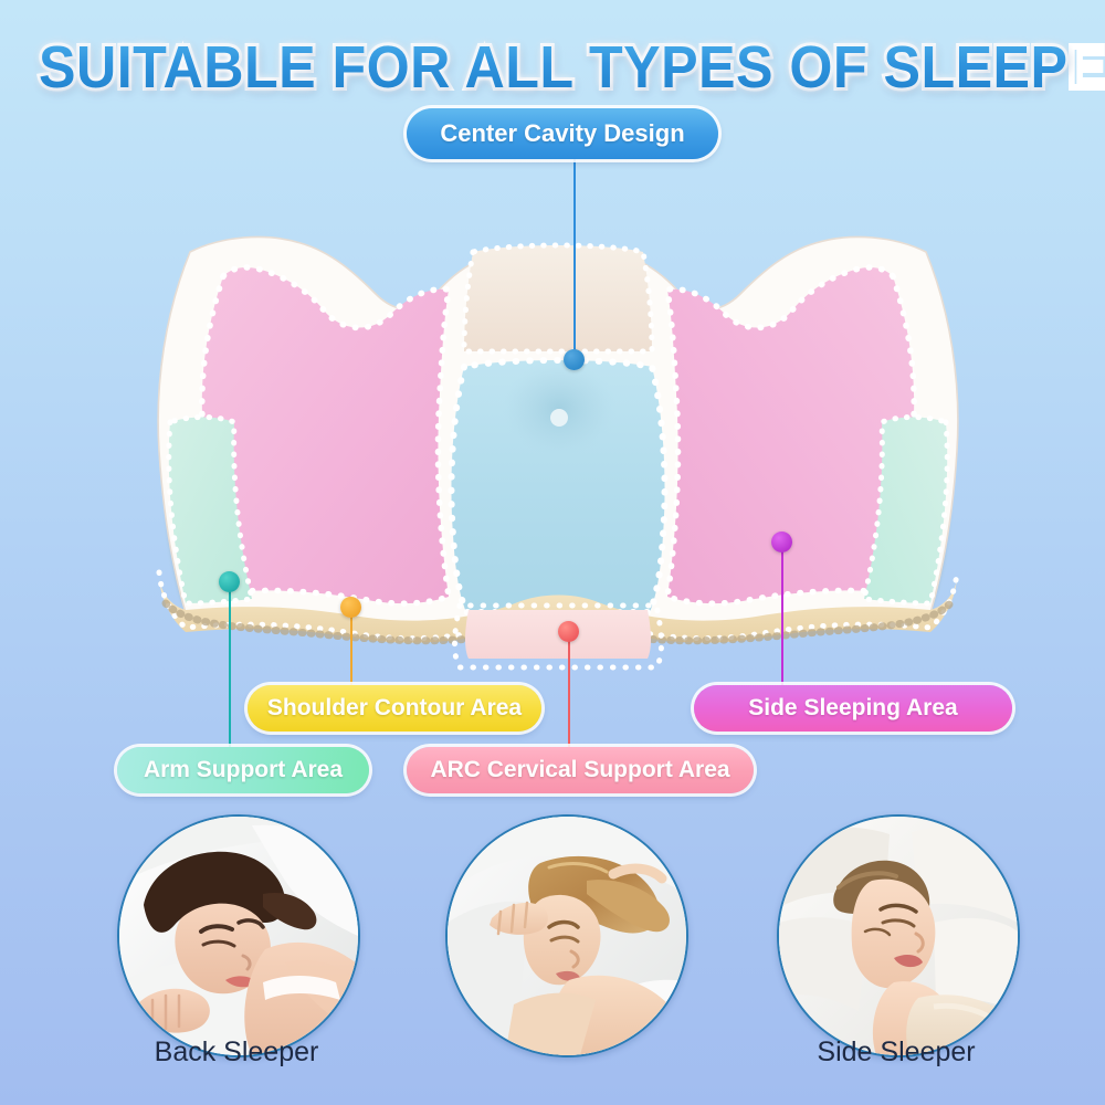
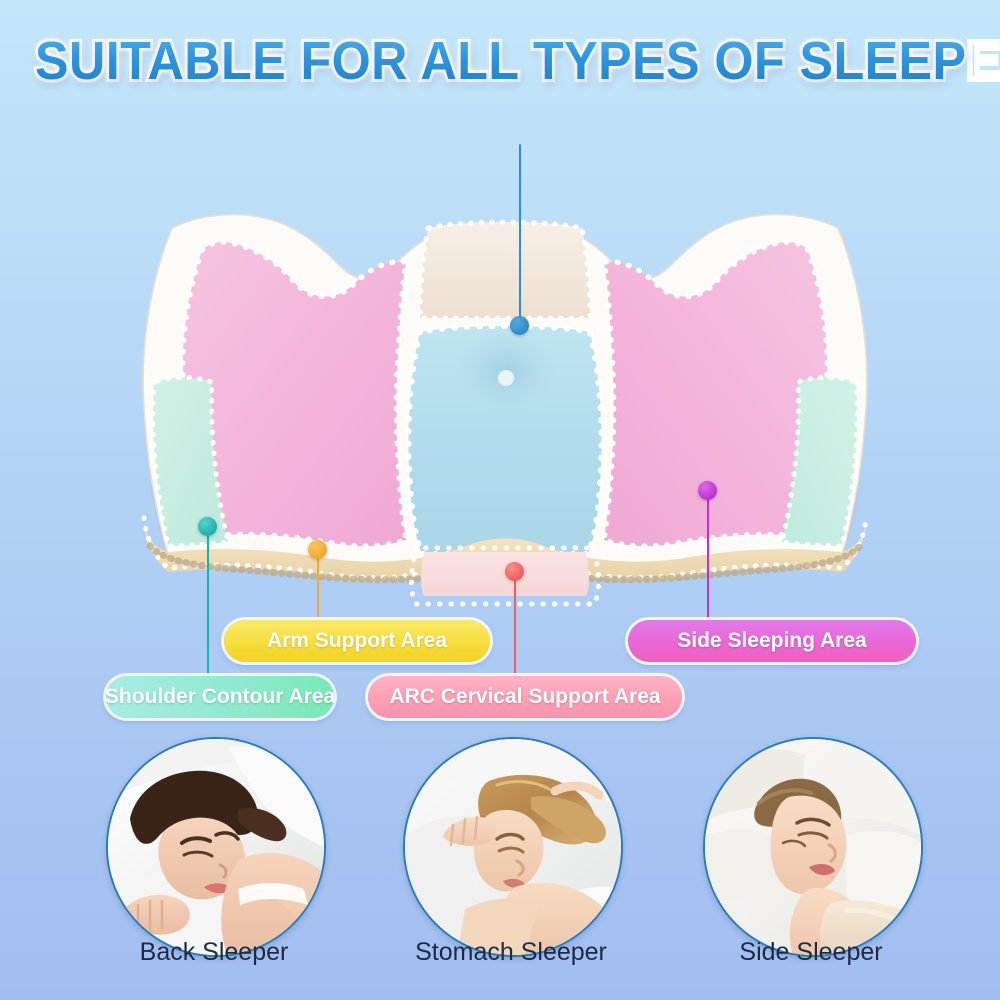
  SUITABLE FOR ALL TYPES OF SLEEPE
- Center Cavity Design
- Shoulder Contour Area
+ Arm Support Area
  Side Sleeping Area
- Arm Support Area
+ Shoulder Contour Area
  ARC Cervical Support Area
  Back Sleeper
+ Stomach Sleeper
  Side Sleeper
